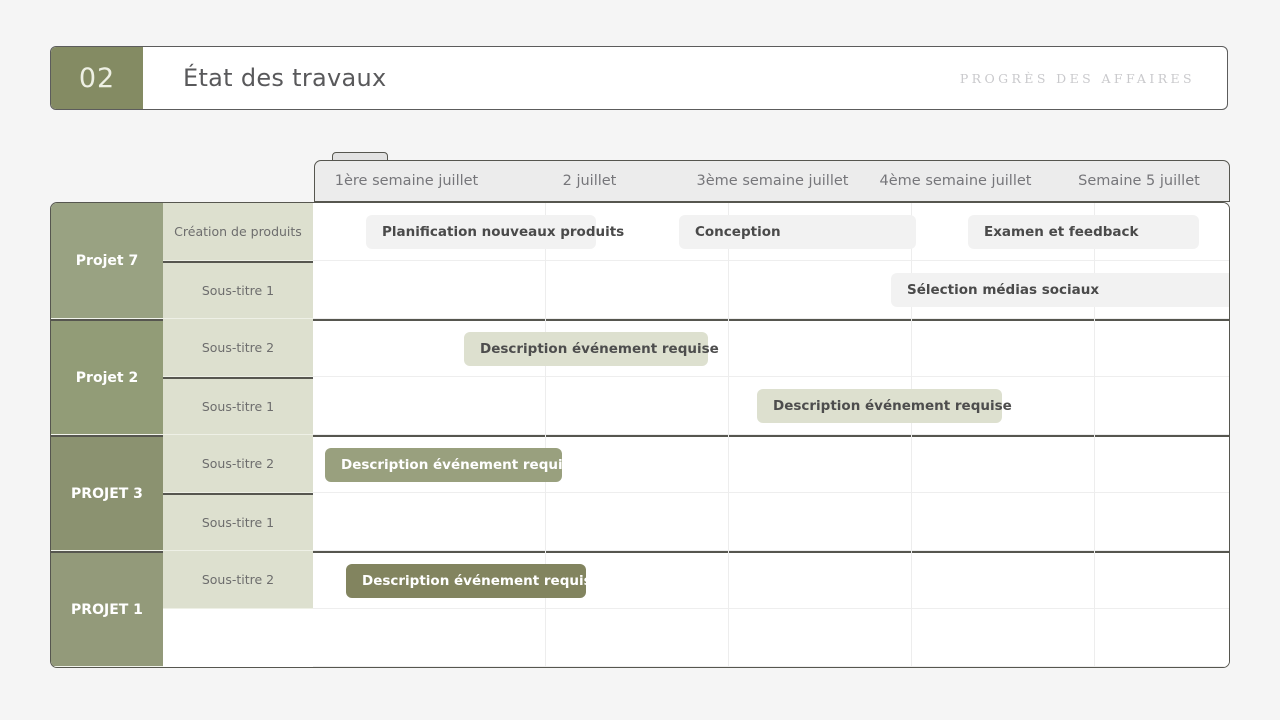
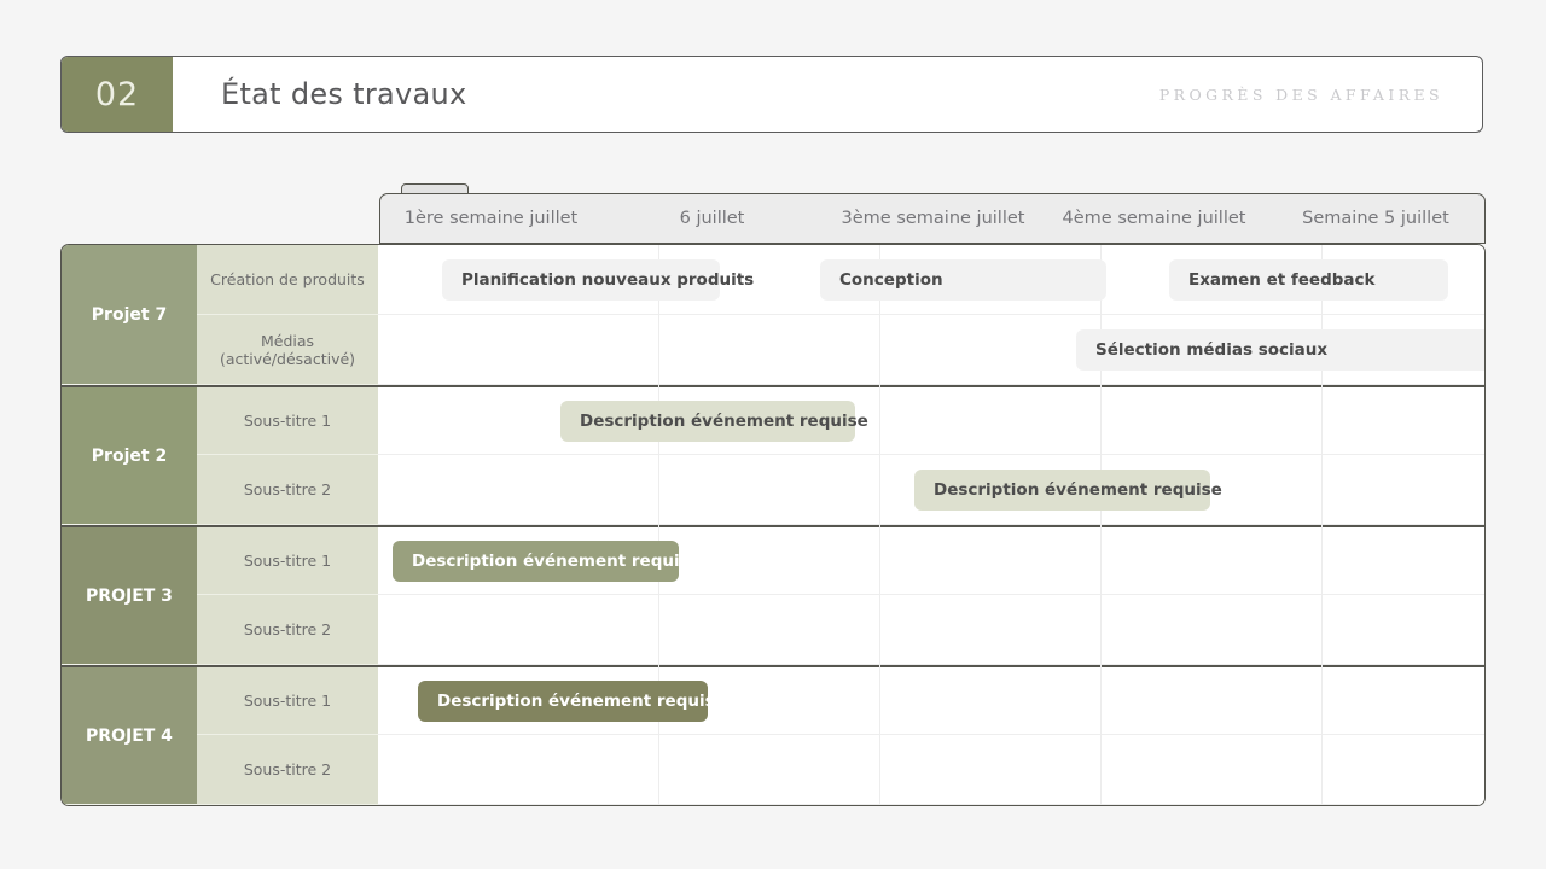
  02
  État des travaux
  PROGRÈS DES AFFAIRES
  1ère semaine juillet
- 2 juillet
+ 6 juillet
  3ème semaine juillet
  4ème semaine juillet
  Semaine 5 juillet
  Projet 7
  Projet 2
  PROJET 3
- PROJET 1
+ PROJET 4
  Création de produits
+ Médias (activé/désactivé)
  Sous-titre 1
  Sous-titre 2
  Sous-titre 1
  Sous-titre 2
  Sous-titre 1
  Sous-titre 2
  Planification nouveaux produits
  Conception
  Examen et feedback
  Sélection médias sociaux
  Description événement requise
  Description événement requise
  Description événement requise
  Description événement requise
